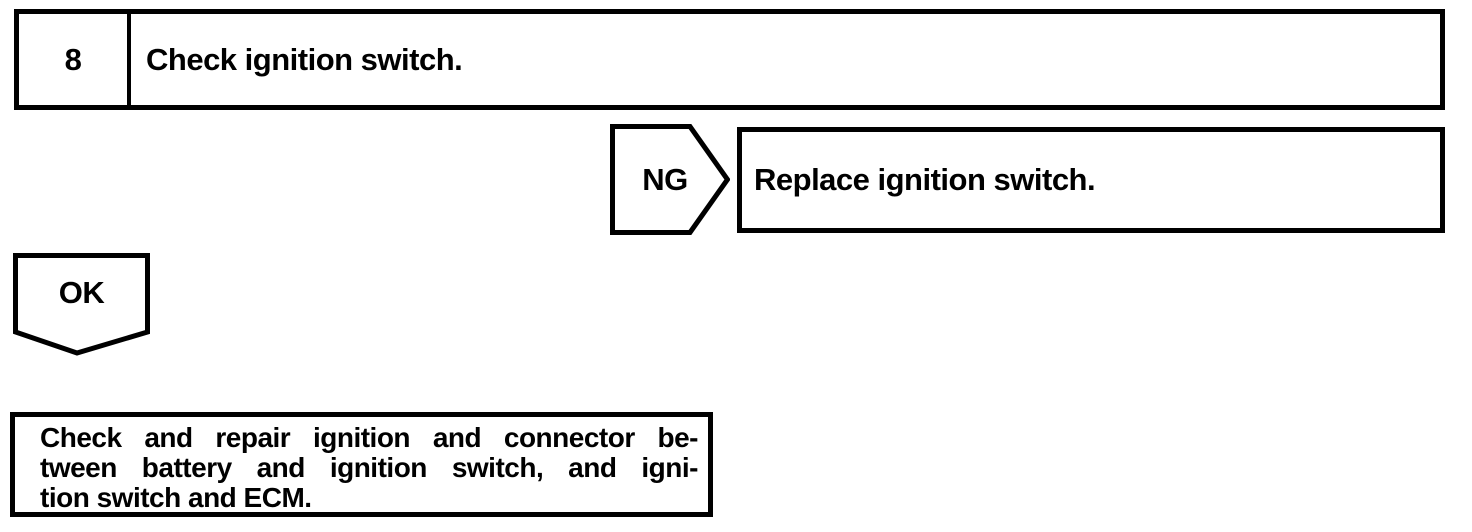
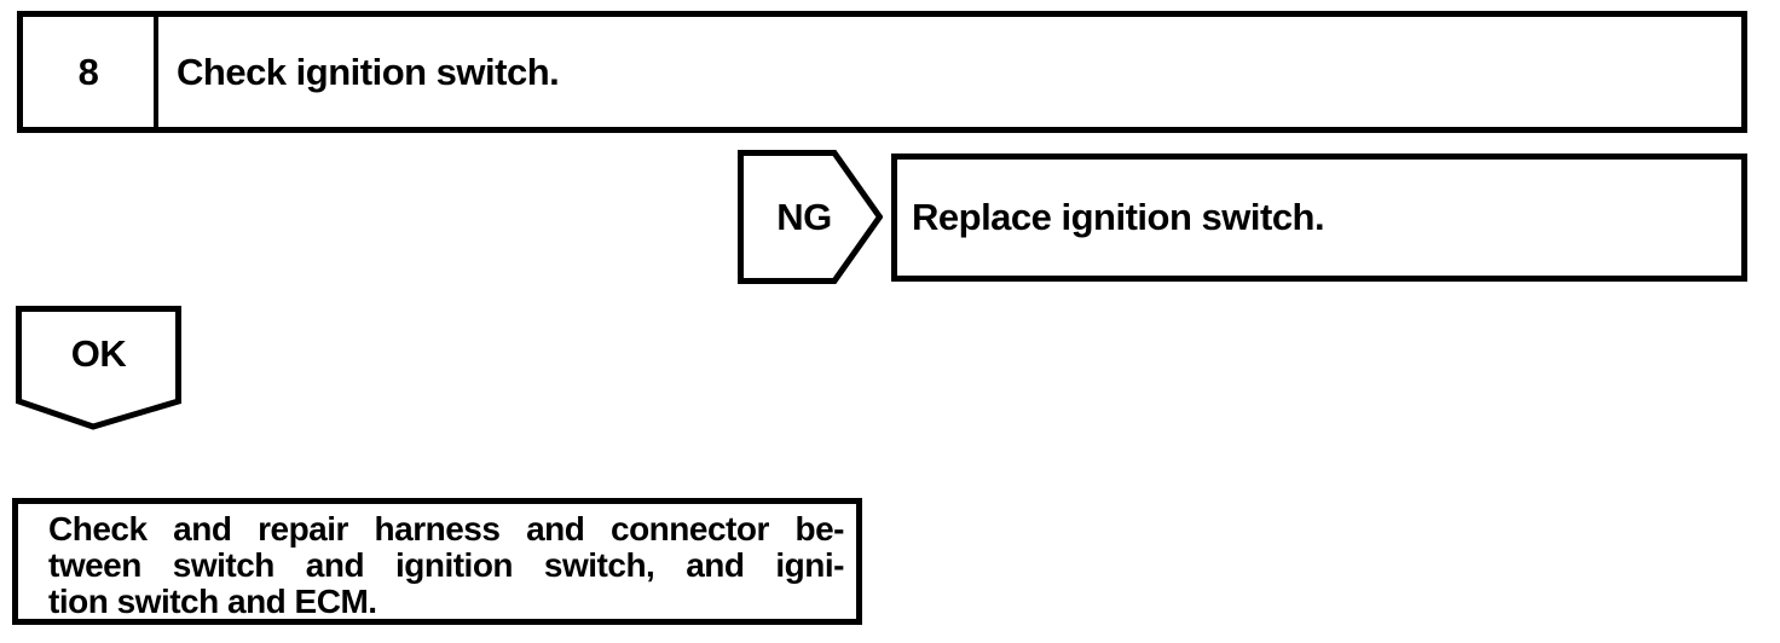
  8
  Check ignition switch.
  NG
  Replace ignition switch.
  OK
- Check and repair ignition and connector be-
+ Check and repair harness and connector be-
- tween battery and ignition switch, and igni-
+ tween switch and ignition switch, and igni-
  tion switch and ECM.
